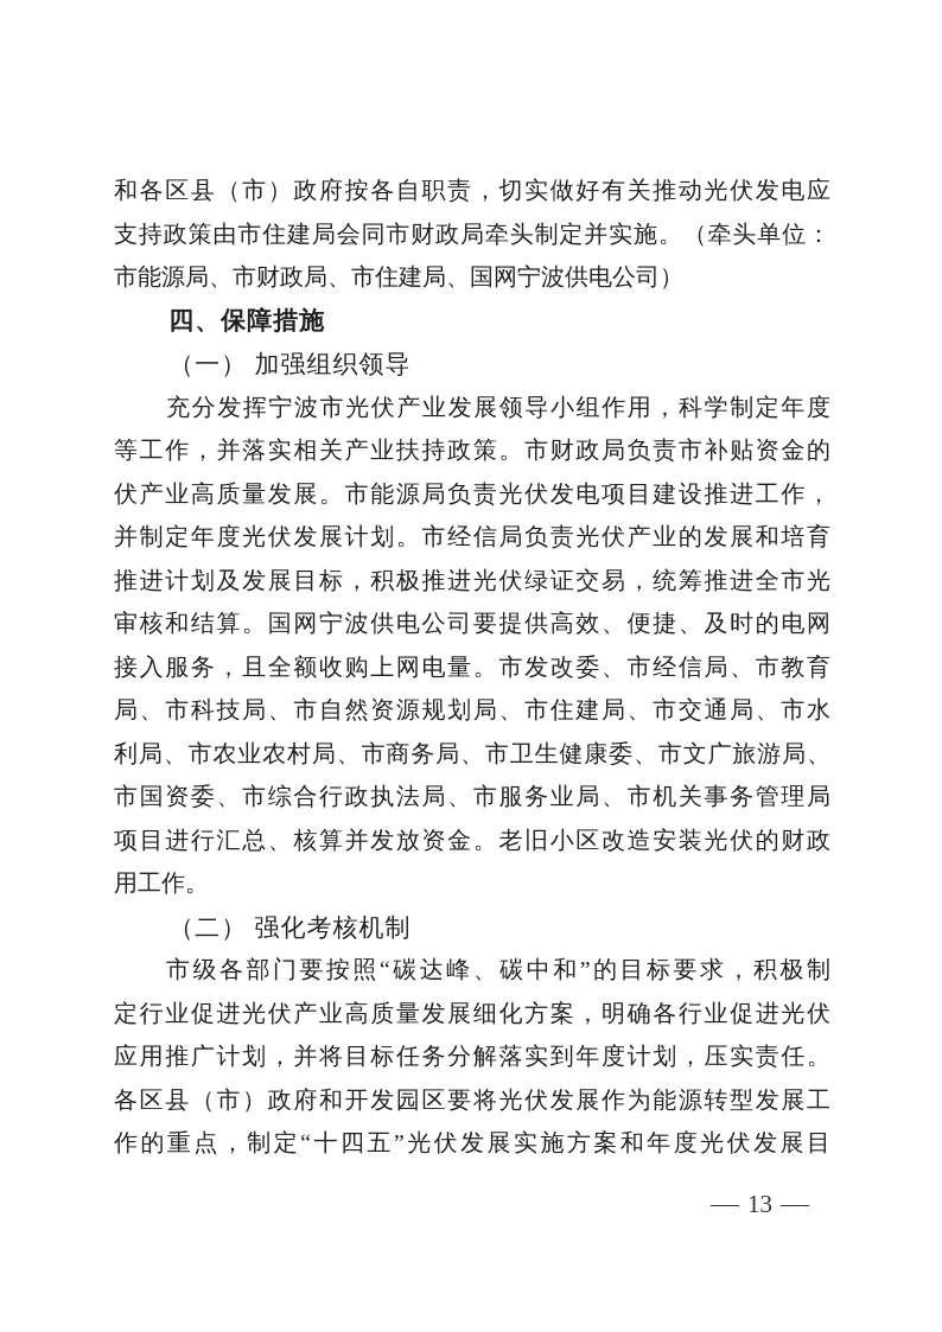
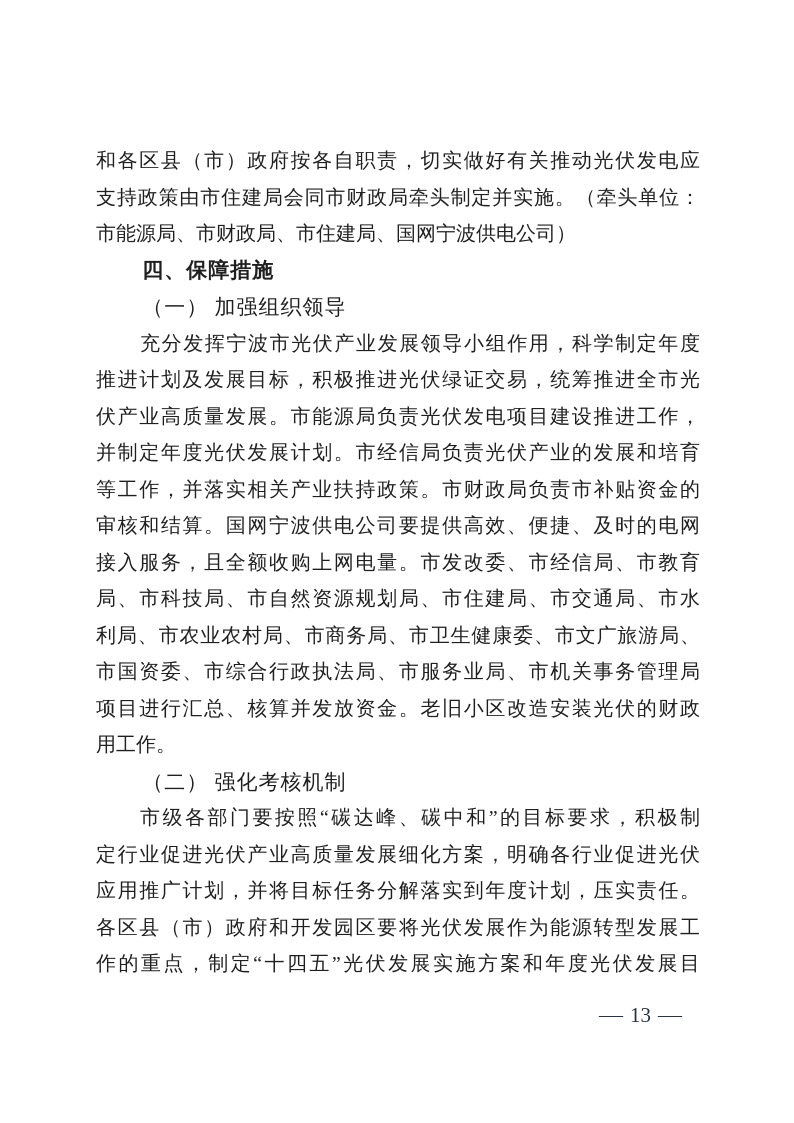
  和各区县（市）政府按各自职责，切实做好有关推动光伏发电应
  支持政策由市住建局会同市财政局牵头制定并实施。（牵头单位：
  市能源局、市财政局、市住建局、国网宁波供电公司）
  四、保障措施
  （一） 加强组织领导
  充分发挥宁波市光伏产业发展领导小组作用，科学制定年度
- 等工作，并落实相关产业扶持政策。市财政局负责市补贴资金的
+ 推进计划及发展目标，积极推进光伏绿证交易，统筹推进全市光
  伏产业高质量发展。市能源局负责光伏发电项目建设推进工作，
  并制定年度光伏发展计划。市经信局负责光伏产业的发展和培育
- 推进计划及发展目标，积极推进光伏绿证交易，统筹推进全市光
+ 等工作，并落实相关产业扶持政策。市财政局负责市补贴资金的
  审核和结算。国网宁波供电公司要提供高效、便捷、及时的电网
  接入服务，且全额收购上网电量。市发改委、市经信局、市教育
  局、市科技局、市自然资源规划局、市住建局、市交通局、市水
  利局、市农业农村局、市商务局、市卫生健康委、市文广旅游局、
  市国资委、市综合行政执法局、市服务业局、市机关事务管理局
  项目进行汇总、核算并发放资金。老旧小区改造安装光伏的财政
  用工作。
  （二） 强化考核机制
  市级各部门要按照“碳达峰、碳中和”的目标要求，积极制
  定行业促进光伏产业高质量发展细化方案，明确各行业促进光伏
  应用推广计划，并将目标任务分解落实到年度计划，压实责任。
  各区县（市）政府和开发园区要将光伏发展作为能源转型发展工
  作的重点，制定“十四五”光伏发展实施方案和年度光伏发展目
  —
  13
  —
